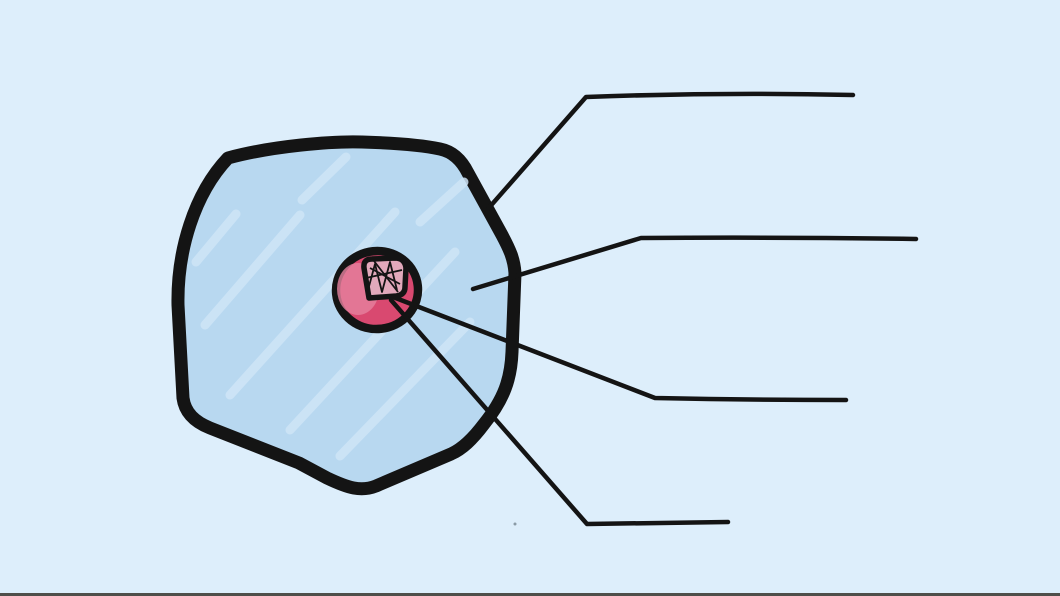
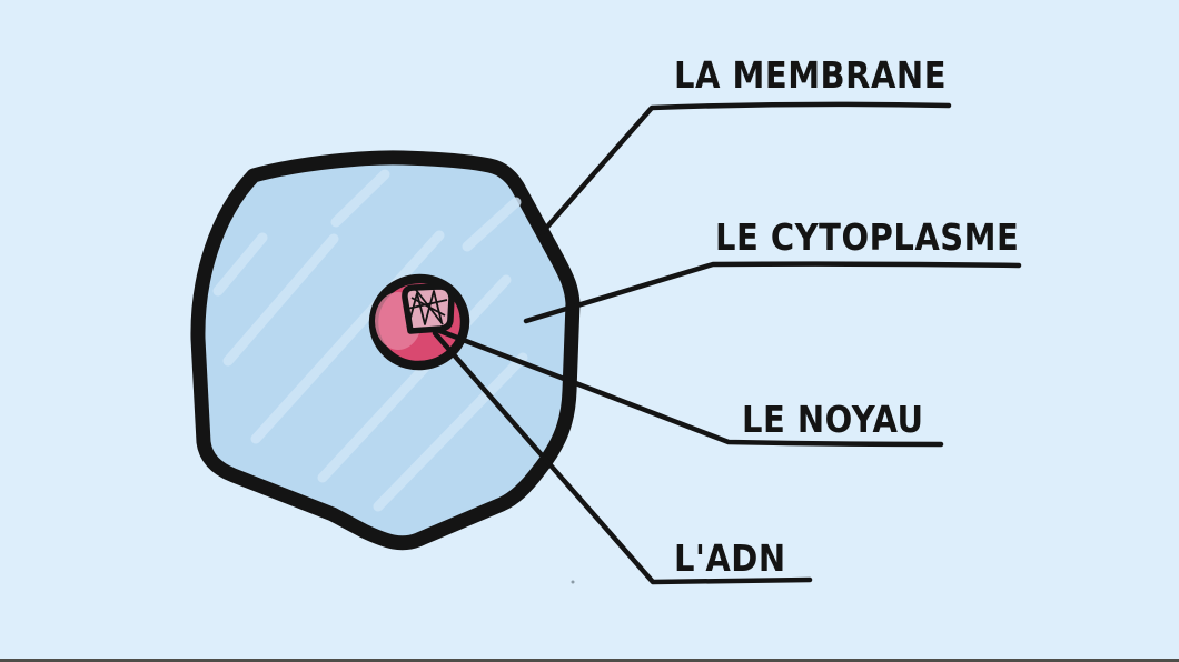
+ LA MEMBRANE
+ LE CYTOPLASME
+ LE NOYAU
+ L'ADN
